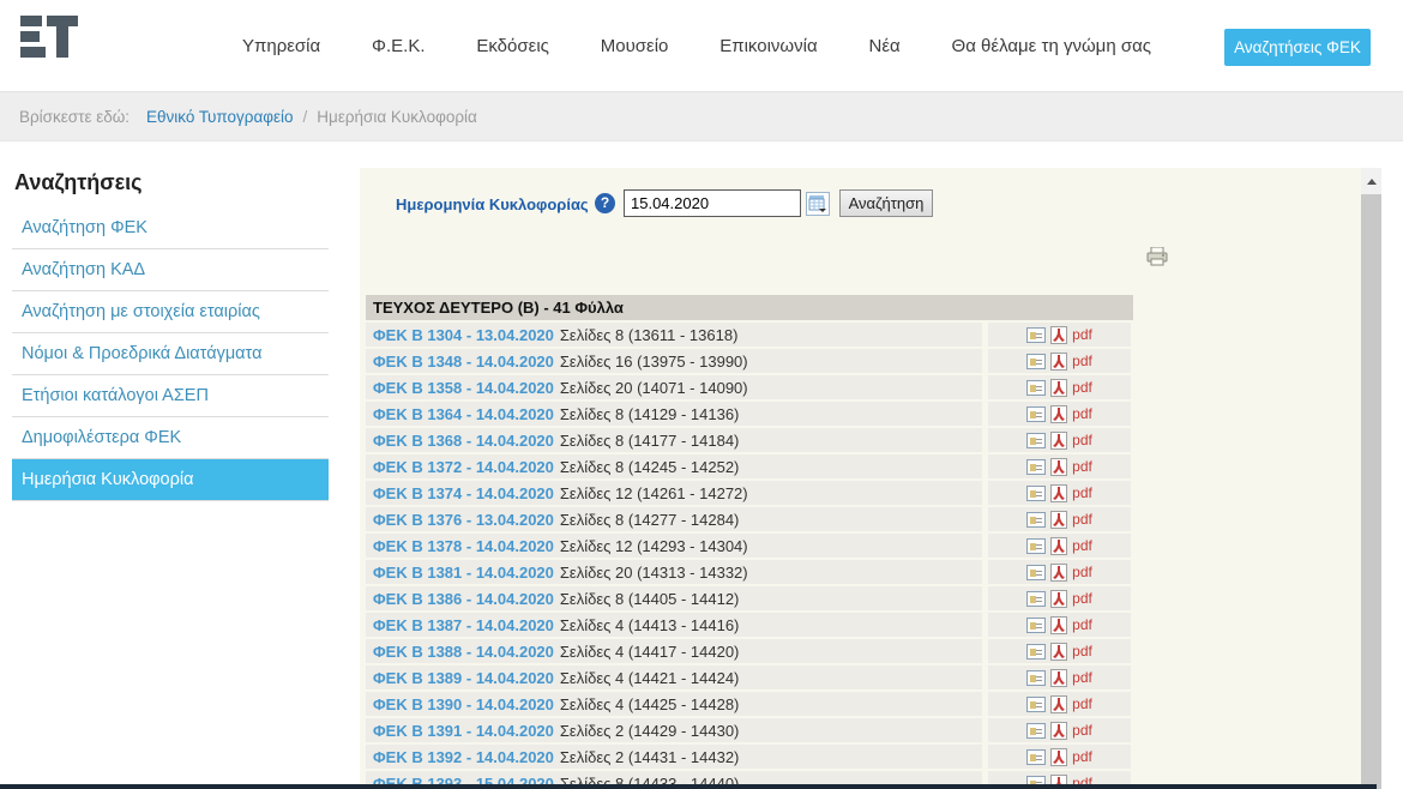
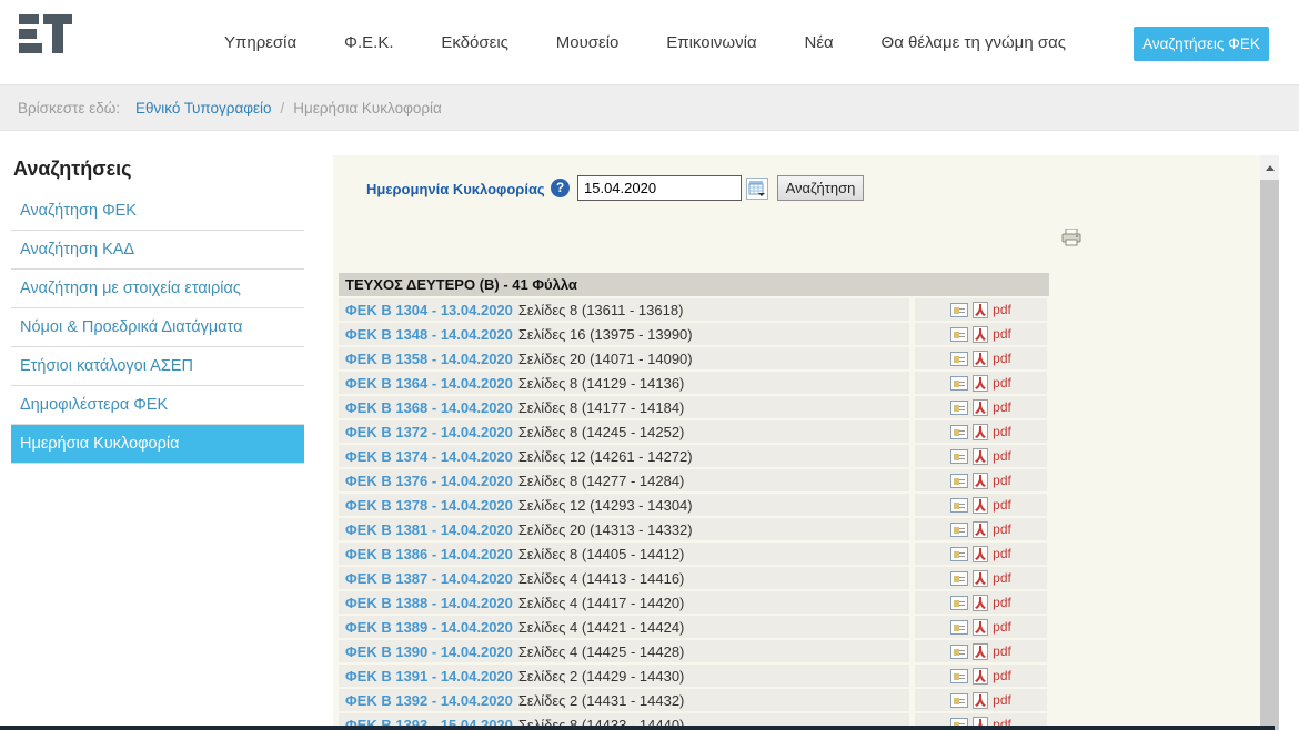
  Υπηρεσία
  Φ.Ε.Κ.
  Εκδόσεις
  Μουσείο
  Επικοινωνία
  Νέα
  Θα θέλαμε τη γνώμη σας
  Αναζητήσεις ΦΕΚ
  Βρίσκεστε εδώ:
  Εθνικό Τυπογραφείο
  /
  Ημερήσια Κυκλοφορία
  Αναζητήσεις
  Αναζήτηση ΦΕΚ
  Αναζήτηση ΚΑΔ
  Αναζήτηση με στοιχεία εταιρίας
  Νόμοι & Προεδρικά Διατάγματα
  Ετήσιοι κατάλογοι ΑΣΕΠ
  Δημοφιλέστερα ΦΕΚ
  Ημερήσια Κυκλοφορία
  Ημερομηνία Κυκλοφορίας
  ?
  15.04.2020
  Αναζήτηση
  ΤΕΥΧΟΣ ΔΕΥΤΕΡΟ (Β) - 41 Φύλλα
  ΦΕΚ Β 1304 - 13.04.2020
  Σελίδες 8 (13611 - 13618)
  pdf
  ΦΕΚ Β 1348 - 14.04.2020
  Σελίδες 16 (13975 - 13990)
  pdf
  ΦΕΚ Β 1358 - 14.04.2020
  Σελίδες 20 (14071 - 14090)
  pdf
  ΦΕΚ Β 1364 - 14.04.2020
  Σελίδες 8 (14129 - 14136)
  pdf
  ΦΕΚ Β 1368 - 14.04.2020
  Σελίδες 8 (14177 - 14184)
  pdf
  ΦΕΚ Β 1372 - 14.04.2020
  Σελίδες 8 (14245 - 14252)
  pdf
  ΦΕΚ Β 1374 - 14.04.2020
  Σελίδες 12 (14261 - 14272)
  pdf
- ΦΕΚ Β 1376 - 13.04.2020
+ ΦΕΚ Β 1376 - 14.04.2020
  Σελίδες 8 (14277 - 14284)
  pdf
  ΦΕΚ Β 1378 - 14.04.2020
  Σελίδες 12 (14293 - 14304)
  pdf
  ΦΕΚ Β 1381 - 14.04.2020
  Σελίδες 20 (14313 - 14332)
  pdf
  ΦΕΚ Β 1386 - 14.04.2020
  Σελίδες 8 (14405 - 14412)
  pdf
  ΦΕΚ Β 1387 - 14.04.2020
  Σελίδες 4 (14413 - 14416)
  pdf
  ΦΕΚ Β 1388 - 14.04.2020
  Σελίδες 4 (14417 - 14420)
  pdf
  ΦΕΚ Β 1389 - 14.04.2020
  Σελίδες 4 (14421 - 14424)
  pdf
  ΦΕΚ Β 1390 - 14.04.2020
  Σελίδες 4 (14425 - 14428)
  pdf
  ΦΕΚ Β 1391 - 14.04.2020
  Σελίδες 2 (14429 - 14430)
  pdf
  ΦΕΚ Β 1392 - 14.04.2020
  Σελίδες 2 (14431 - 14432)
  pdf
  ΦΕΚ Β 1393 - 15.04.2020
  Σελίδες 8 (14433 - 14440)
  pdf
